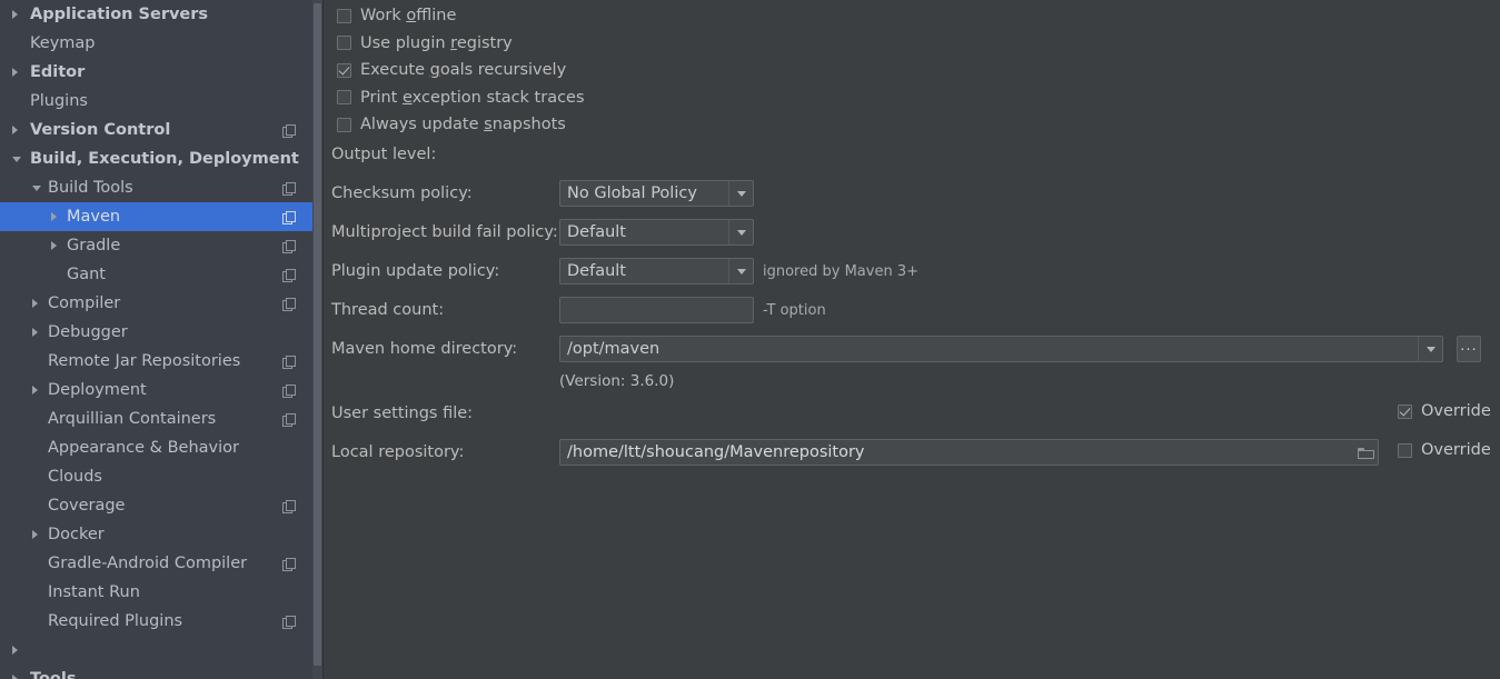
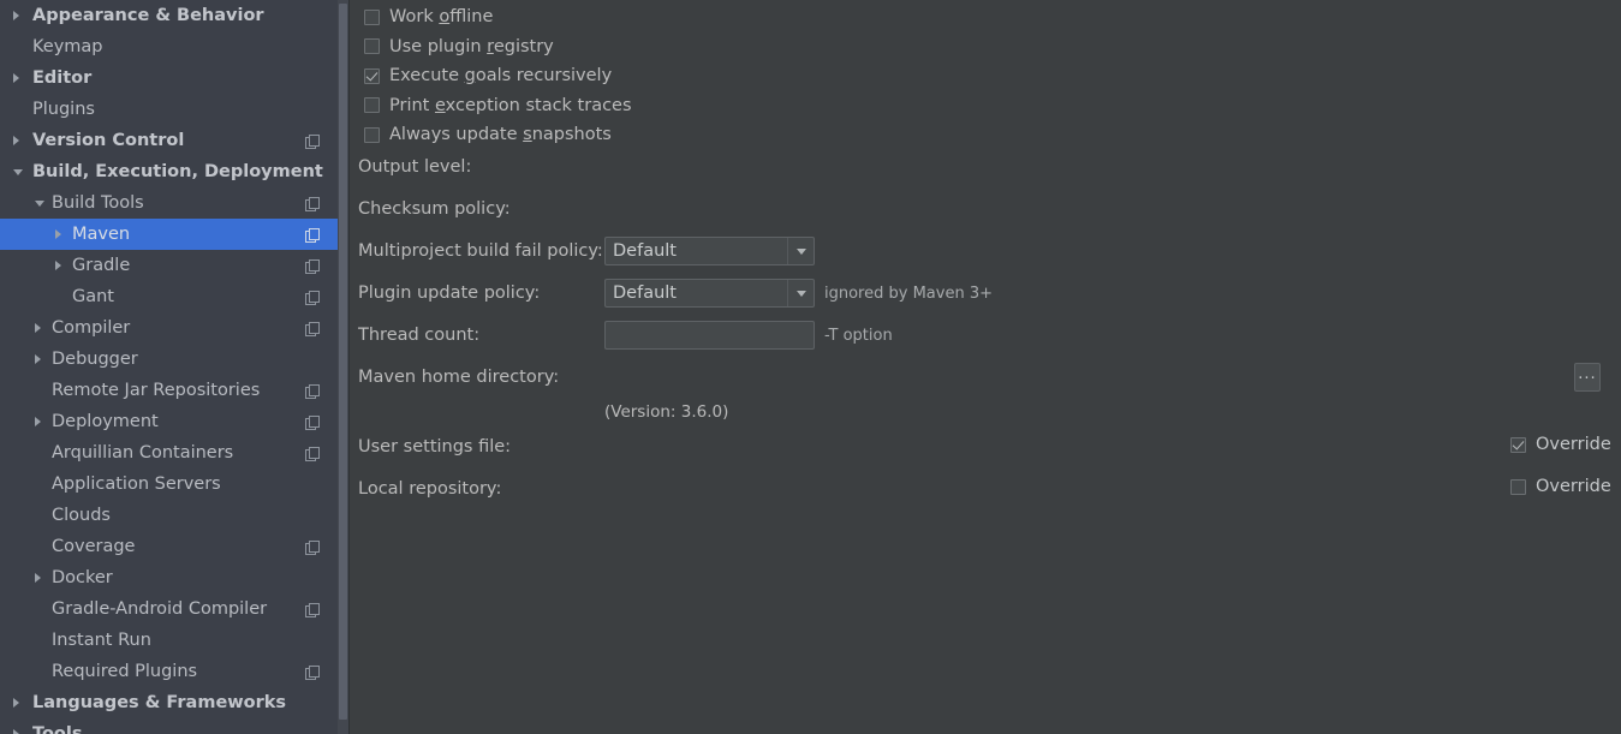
- Application Servers
+ Appearance & Behavior
  Keymap
  Editor
  Plugins
  Version Control
  Build, Execution, Deployment
  Build Tools
  Maven
  Gradle
  Gant
  Compiler
  Debugger
  Remote Jar Repositories
  Deployment
  Arquillian Containers
- Appearance & Behavior
+ Application Servers
  Clouds
  Coverage
  Docker
  Gradle-Android Compiler
  Instant Run
  Required Plugins
+ Languages & Frameworks
  Work offline
  Use plugin registry
  Execute goals recursively
  Print exception stack traces
  Always update snapshots
  Output level:
  Checksum policy:
- No Global Policy
  Multiproject build fail policy:
  Default
  Plugin update policy:
  Default
  ignored by Maven 3+
  Thread count:
  -T option
  Maven home directory:
- /opt/maven
  ...
  (Version: 3.6.0)
  User settings file:
  Override
  Local repository:
- /home/ltt/shoucang/Mavenrepository
  Override
